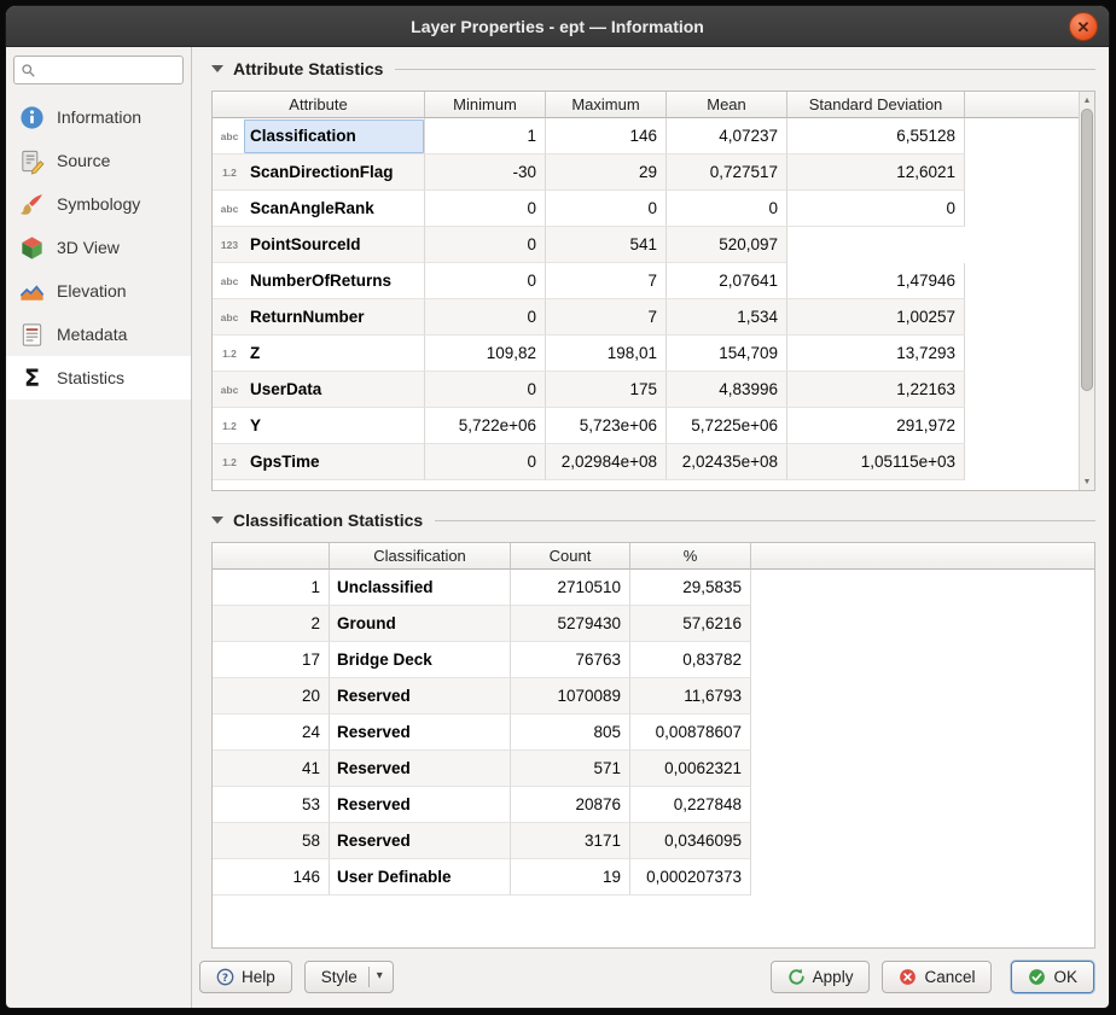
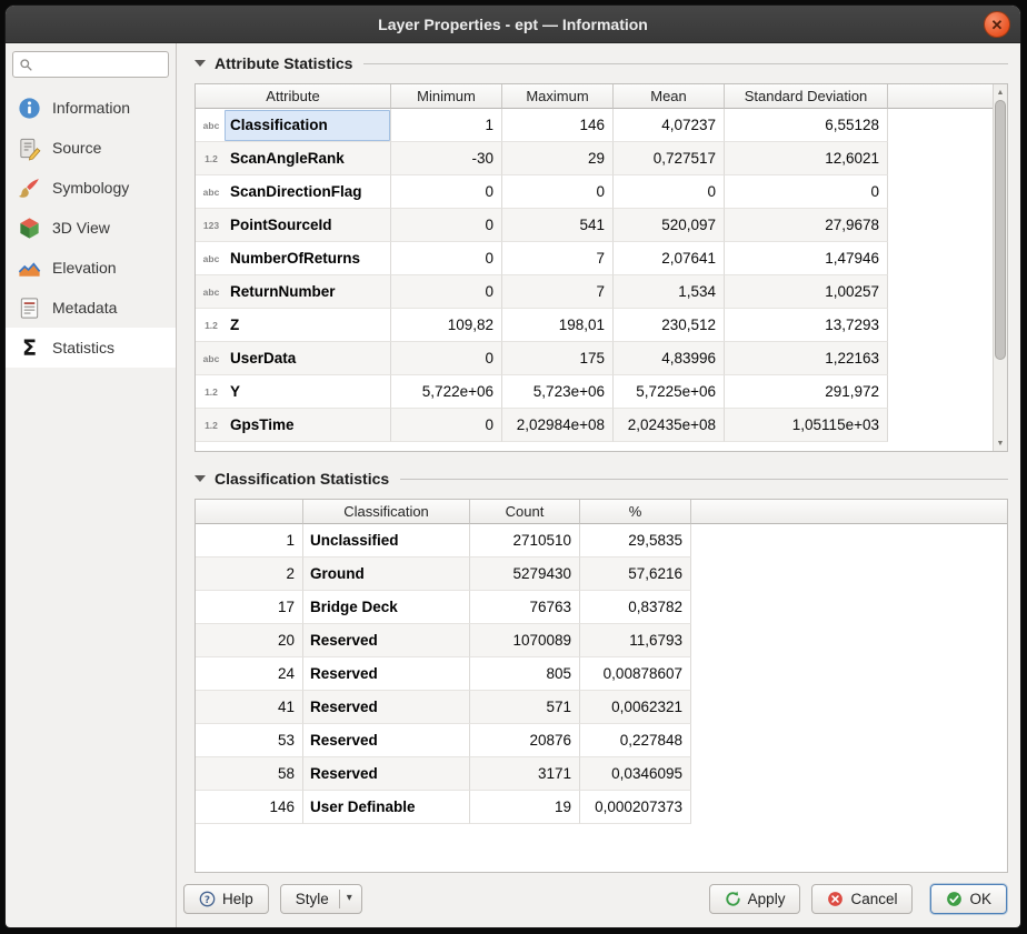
  Layer Properties - ept — Information
  ✕
  Information
  Source
  Symbology
  3D View
  Elevation
  Metadata
  Σ
  Statistics
  Attribute Statistics
  Attribute
  Minimum
  Maximum
  Mean
  Standard Deviation
  abc
  Classification
  1
  146
  4,07237
  6,55128
  1.2
- ScanDirectionFlag
+ ScanAngleRank
  -30
  29
  0,727517
  12,6021
  abc
- ScanAngleRank
+ ScanDirectionFlag
  0
  0
  0
  0
  123
  PointSourceId
  0
  541
  520,097
+ 27,9678
  abc
  NumberOfReturns
  0
  7
  2,07641
  1,47946
  abc
  ReturnNumber
  0
  7
  1,534
  1,00257
  1.2
  Z
  109,82
  198,01
- 154,709
+ 230,512
  13,7293
  abc
  UserData
  0
  175
  4,83996
  1,22163
  1.2
  Y
  5,722e+06
  5,723e+06
  5,7225e+06
  291,972
  1.2
  GpsTime
  0
  2,02984e+08
  2,02435e+08
  1,05115e+03
  Classification Statistics
  Classification
  Count
  %
  1
  Unclassified
  2710510
  29,5835
  2
  Ground
  5279430
  57,6216
  17
  Bridge Deck
  76763
  0,83782
  20
  Reserved
  1070089
  11,6793
  24
  Reserved
  805
  0,00878607
  41
  Reserved
  571
  0,0062321
  53
  Reserved
  20876
  0,227848
  58
  Reserved
  3171
  0,0346095
  146
  User Definable
  19
  0,000207373
  ?
  Help
  Style
  ▾
  Apply
  Cancel
  OK
